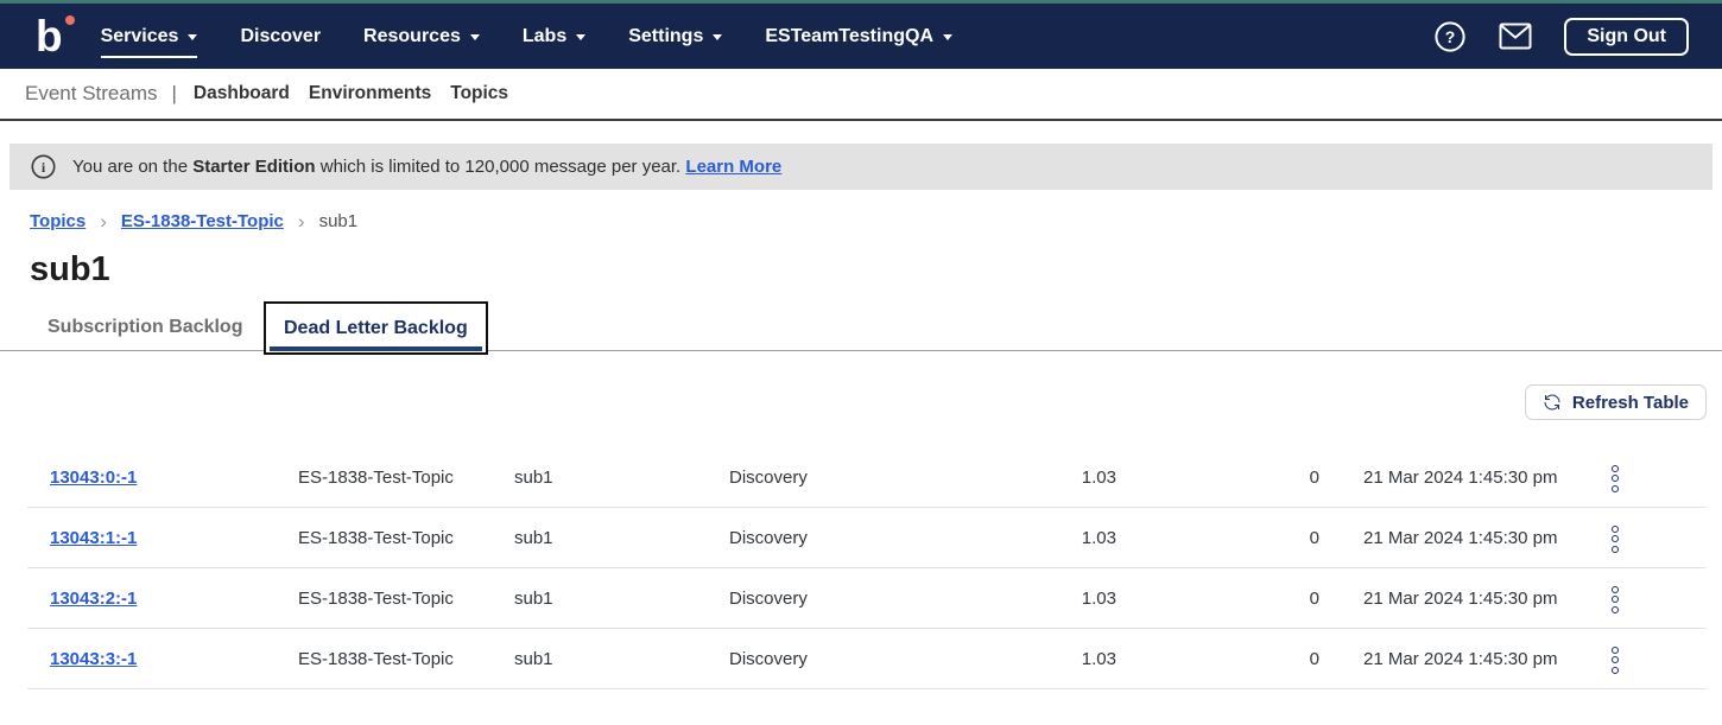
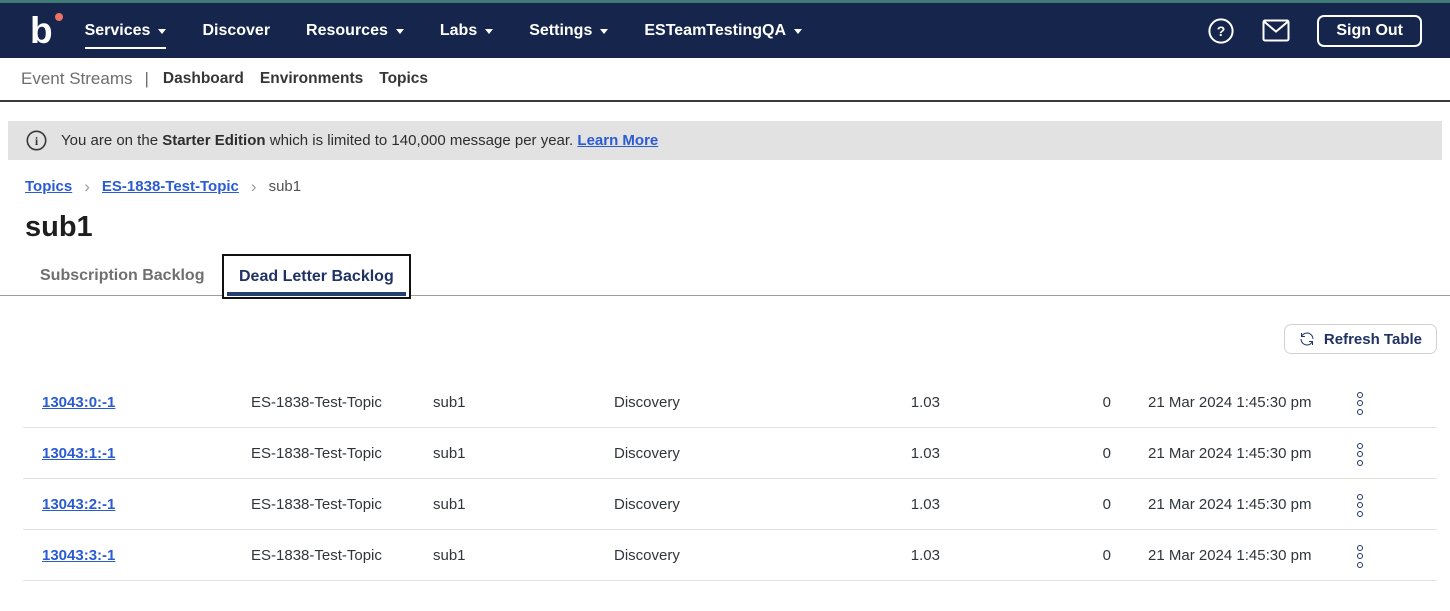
  b
  Services
  Discover
  Resources
  Labs
  Settings
  ESTeamTestingQA
  ?
  Sign Out
  Event Streams
  |
  Dashboard
  Environments
  Topics
  i
- You are on the Starter Edition which is limited to 120,000 message per year. Learn More
+ You are on the Starter Edition which is limited to 140,000 message per year. Learn More
  Topics
  ›
  ES-1838-Test-Topic
  ›
  sub1
  sub1
  Subscription Backlog
  Dead Letter Backlog
  Refresh Table
  13043:0:-1
  ES-1838-Test-Topic
  sub1
  Discovery
  1.03
  0
  21 Mar 2024 1:45:30 pm
  13043:1:-1
  ES-1838-Test-Topic
  sub1
  Discovery
  1.03
  0
  21 Mar 2024 1:45:30 pm
  13043:2:-1
  ES-1838-Test-Topic
  sub1
  Discovery
  1.03
  0
  21 Mar 2024 1:45:30 pm
  13043:3:-1
  ES-1838-Test-Topic
  sub1
  Discovery
  1.03
  0
  21 Mar 2024 1:45:30 pm
